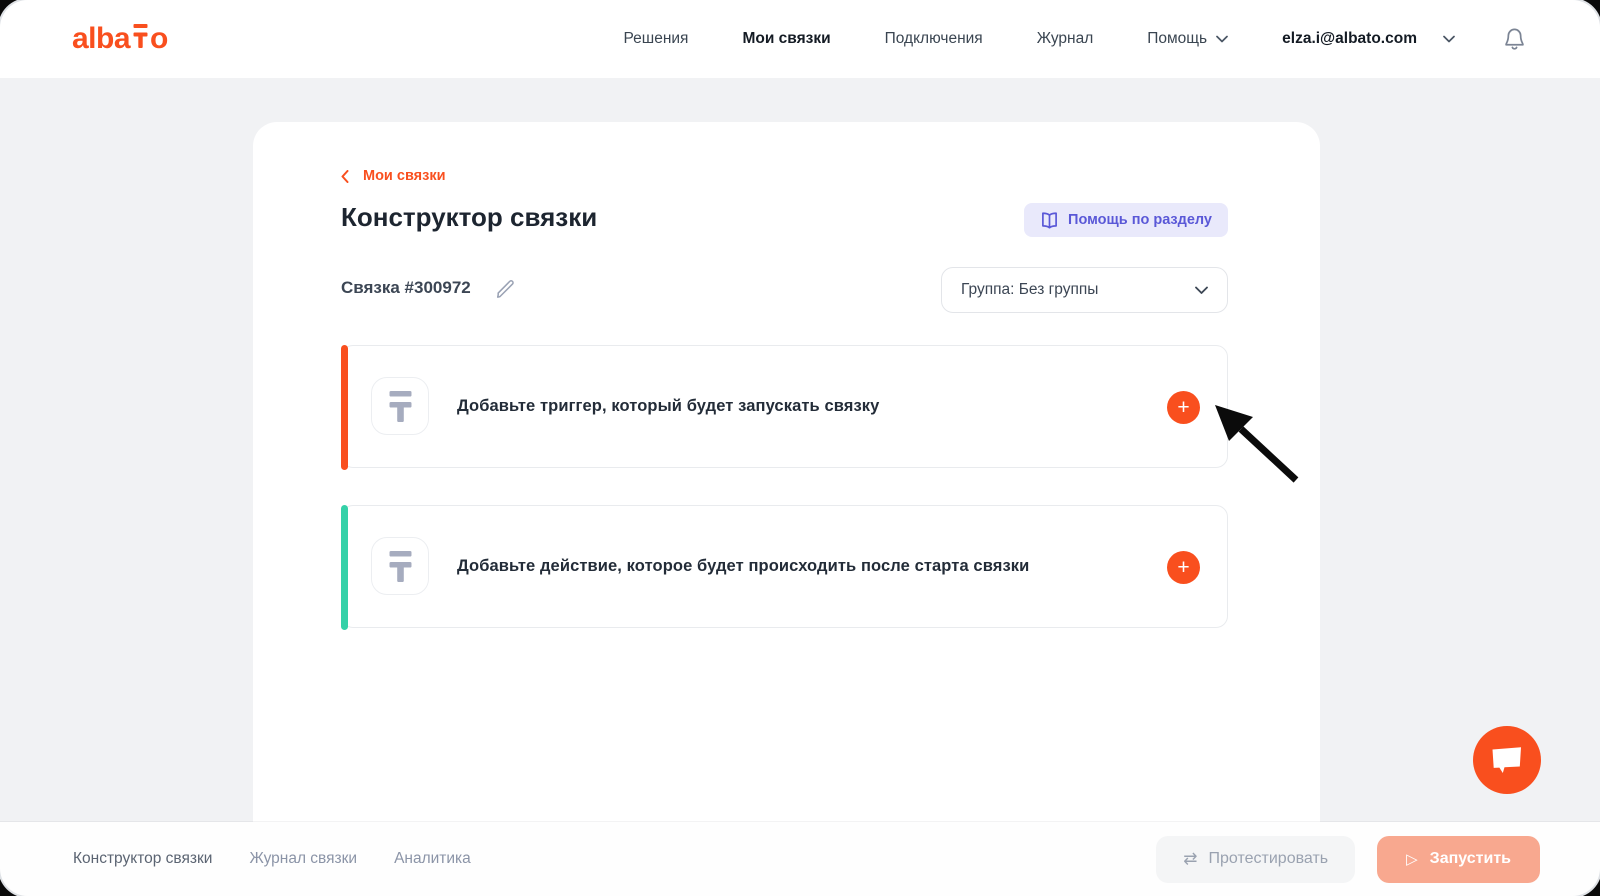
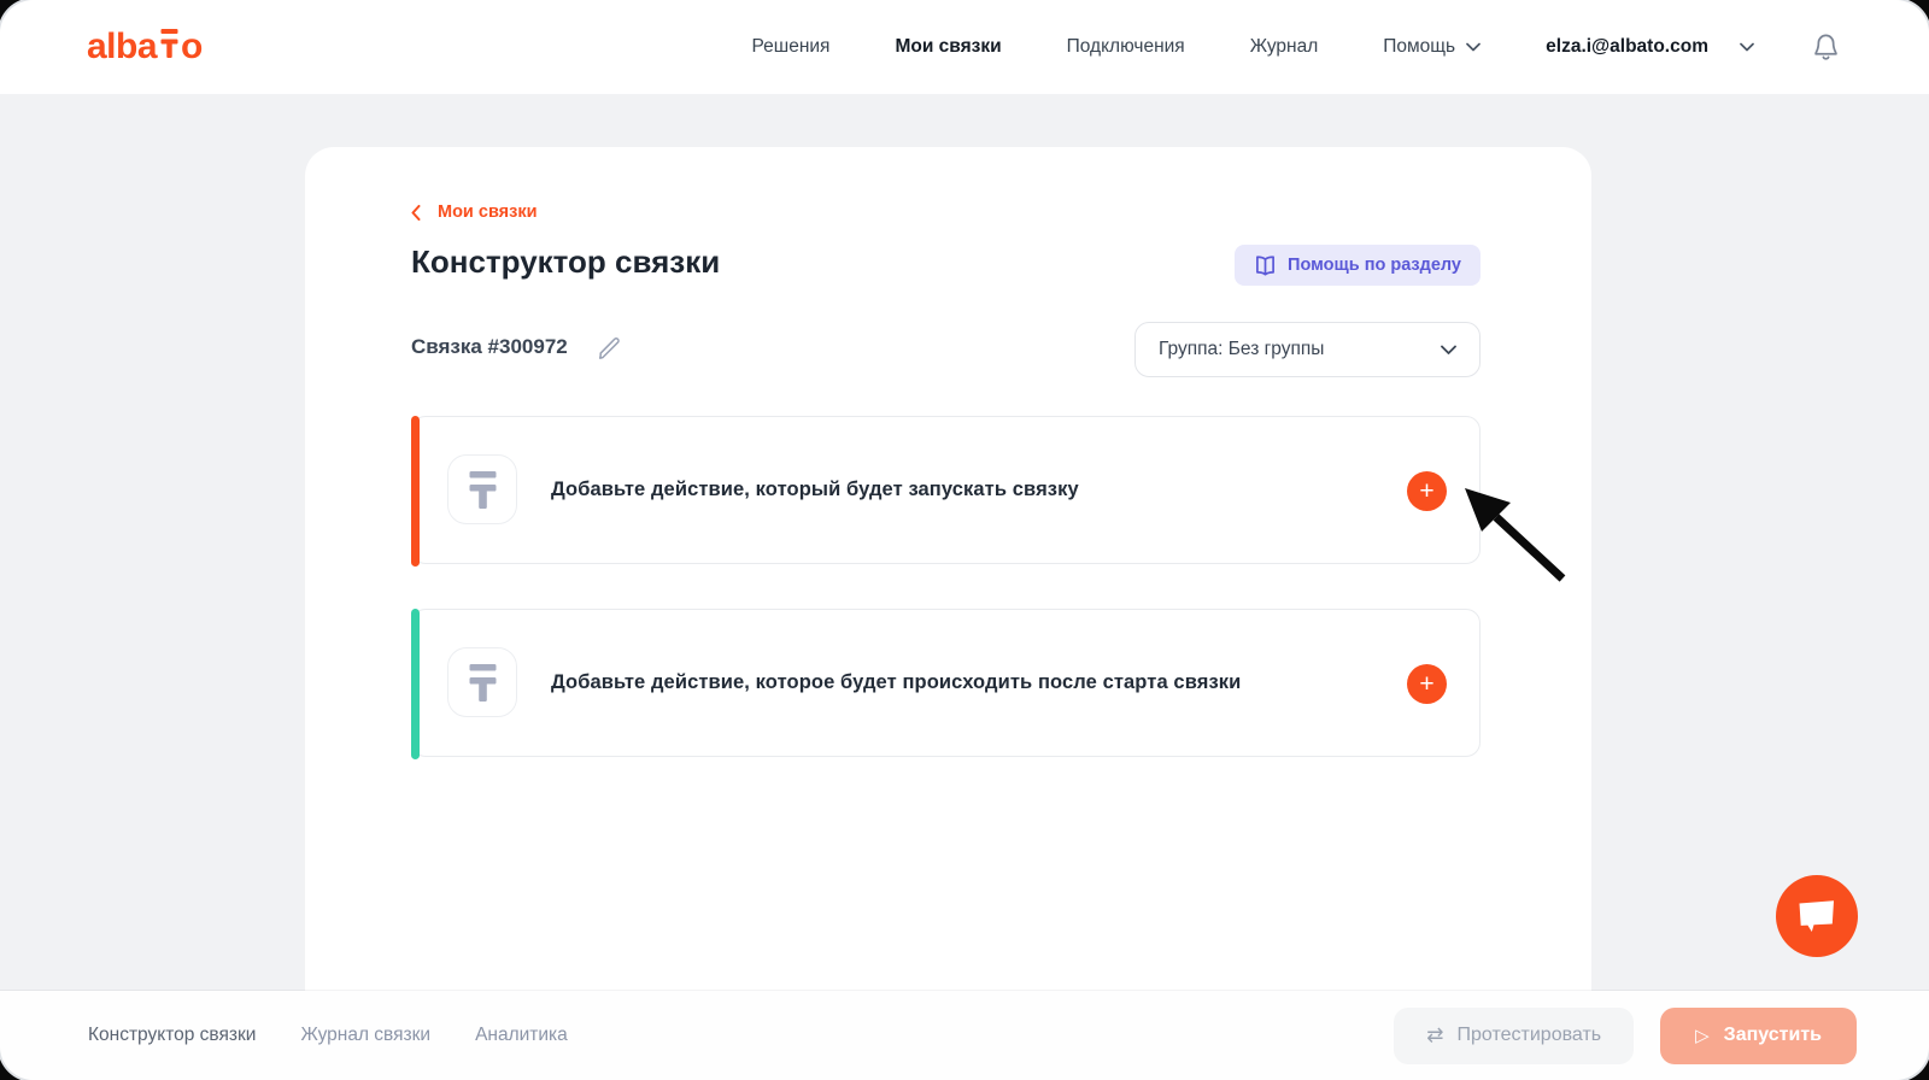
  alba
  o
  Решения
  Мои связки
  Подключения
  Журнал
  Помощь
  elza.i@albato.com
  Мои связки
  Конструктор связки
  Помощь по разделу
  Связка #300972
  Группа: Без группы
- Добавьте триггер, который будет запускать связку
+ Добавьте действие, который будет запускать связку
  +
  Добавьте действие, которое будет происходить после старта связки
  +
  Конструктор связки
  Журнал связки
  Аналитика
  ⇄
  Протестировать
  ▷
  Запустить
